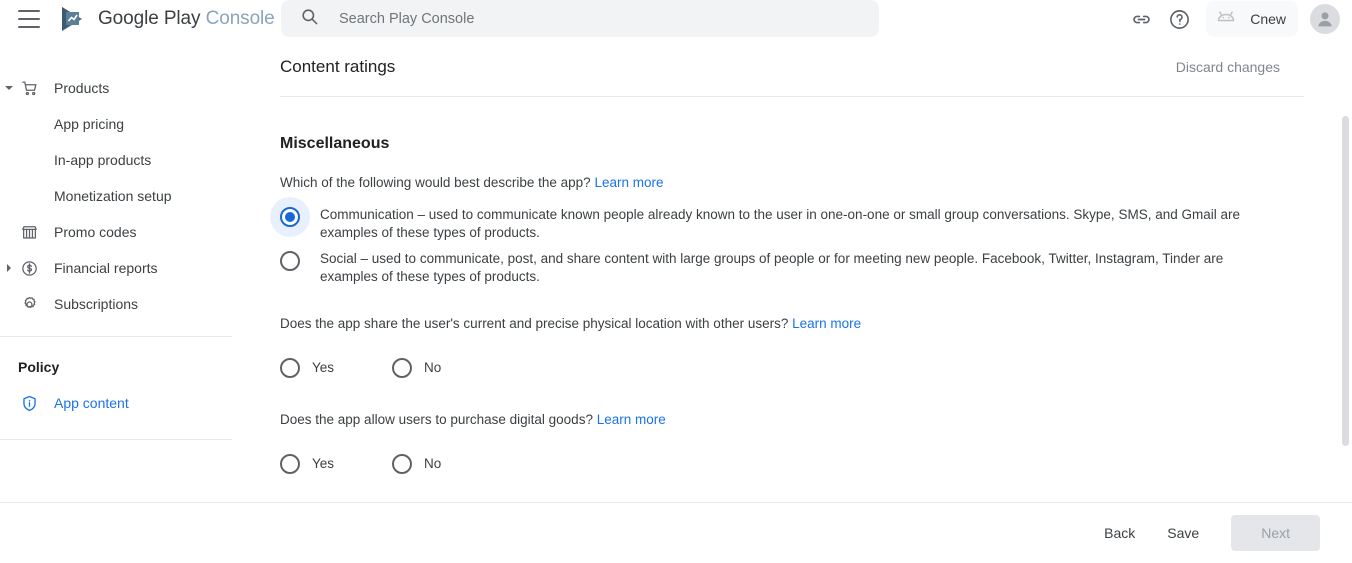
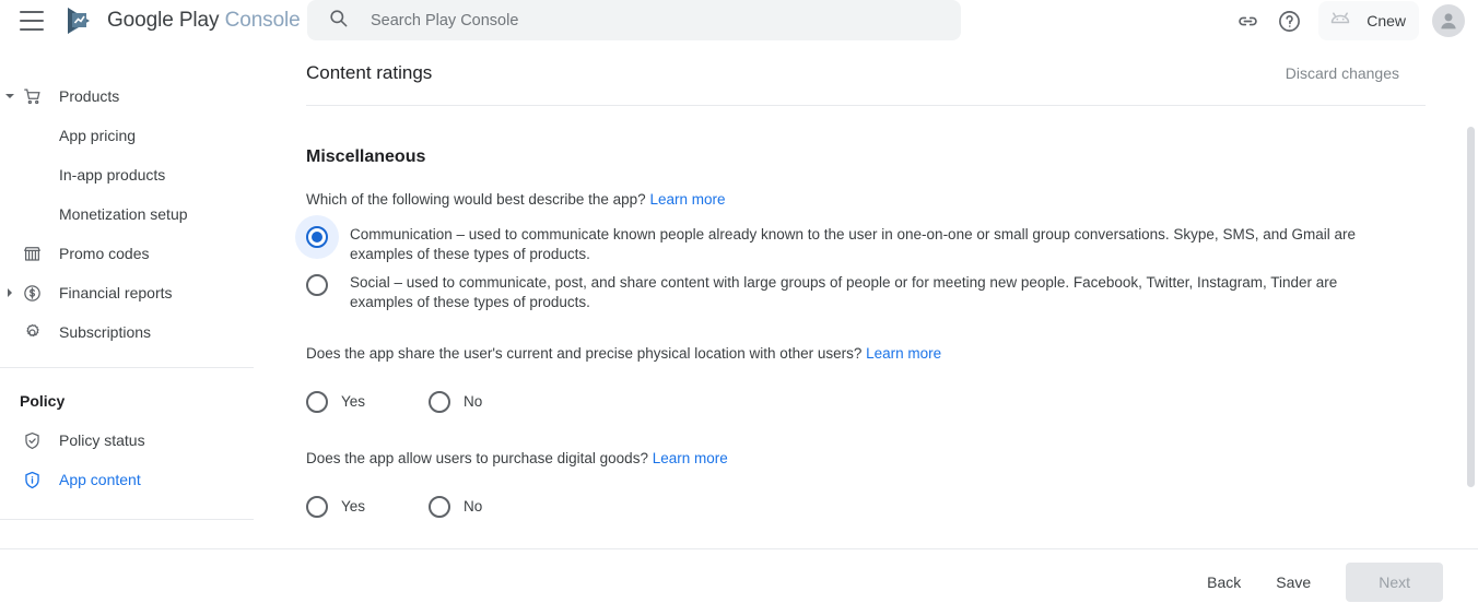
  Google Play Console
  Search Play Console
  Cnew
  Products
  App pricing
  In-app products
  Monetization setup
  Promo codes
  Financial reports
  Subscriptions
  Policy
+ Policy status
  App content
  Content ratings
  Discard changes
  Miscellaneous
  Which of the following would best describe the app? Learn more
  Communication – used to communicate known people already known to the user in one-on-one or small group conversations. Skype, SMS, and Gmail are examples of these types of products.
  Social – used to communicate, post, and share content with large groups of people or for meeting new people. Facebook, Twitter, Instagram, Tinder are examples of these types of products.
  Does the app share the user's current and precise physical location with other users? Learn more
  Yes
  No
  Does the app allow users to purchase digital goods? Learn more
  Yes
  No
  Back
  Save
  Next
